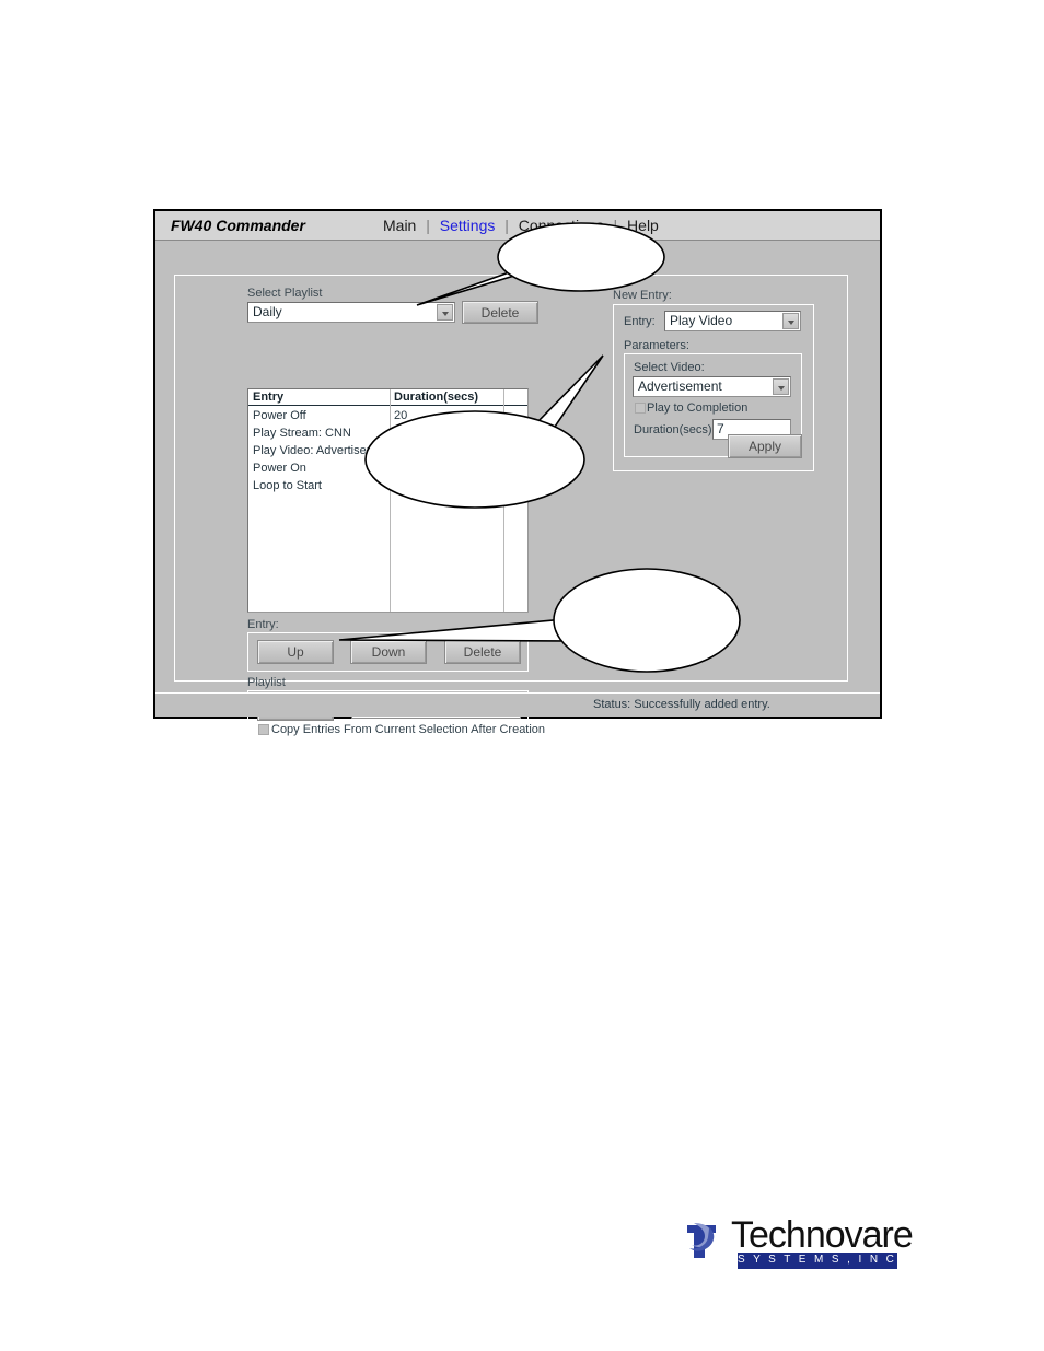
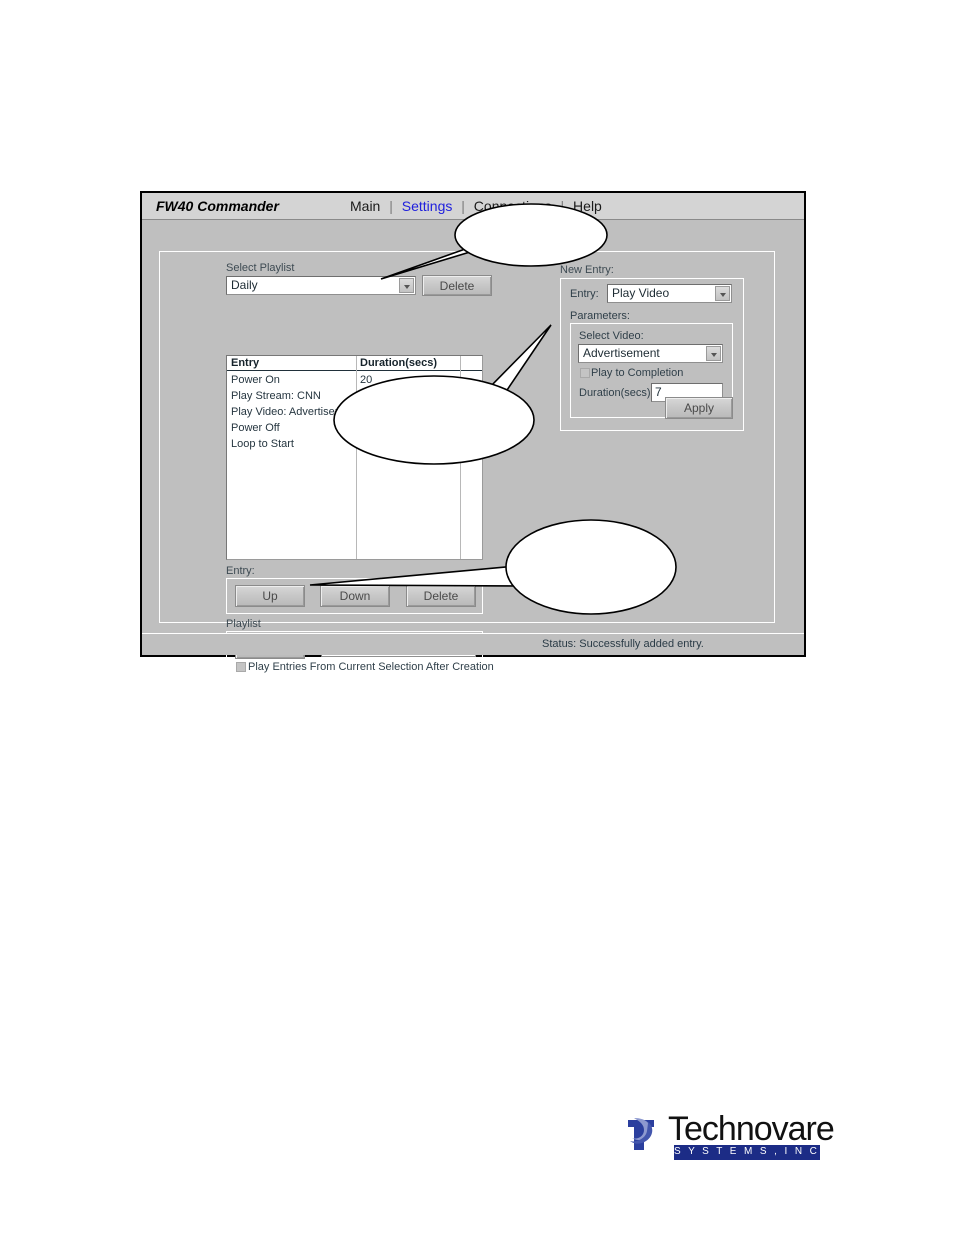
  FW40 Commander
  Main | Settings | Con Help
  Select Playlist
  Daily
  Delete
  Entry
  Duration(secs)
- Power Off
+ Power On
  20
  Play Stream: CNN
  Play Video: Advertise
- Power On
+ Power Off
  Loop to Start
  Entry:
  Up
  Down
  Delete
  Playlist
- Copy Entries From Current Selection After Creation
+ Play Entries From Current Selection After Creation
  New Entry:
  Entry:
  Play Video
  Parameters:
  Select Video:
  Advertisement
  Play to Completion
  Duration(secs)
  7
  Apply
  Status: Successfully added entry.
  Technovare
  S Y S T E M S , I N C .
